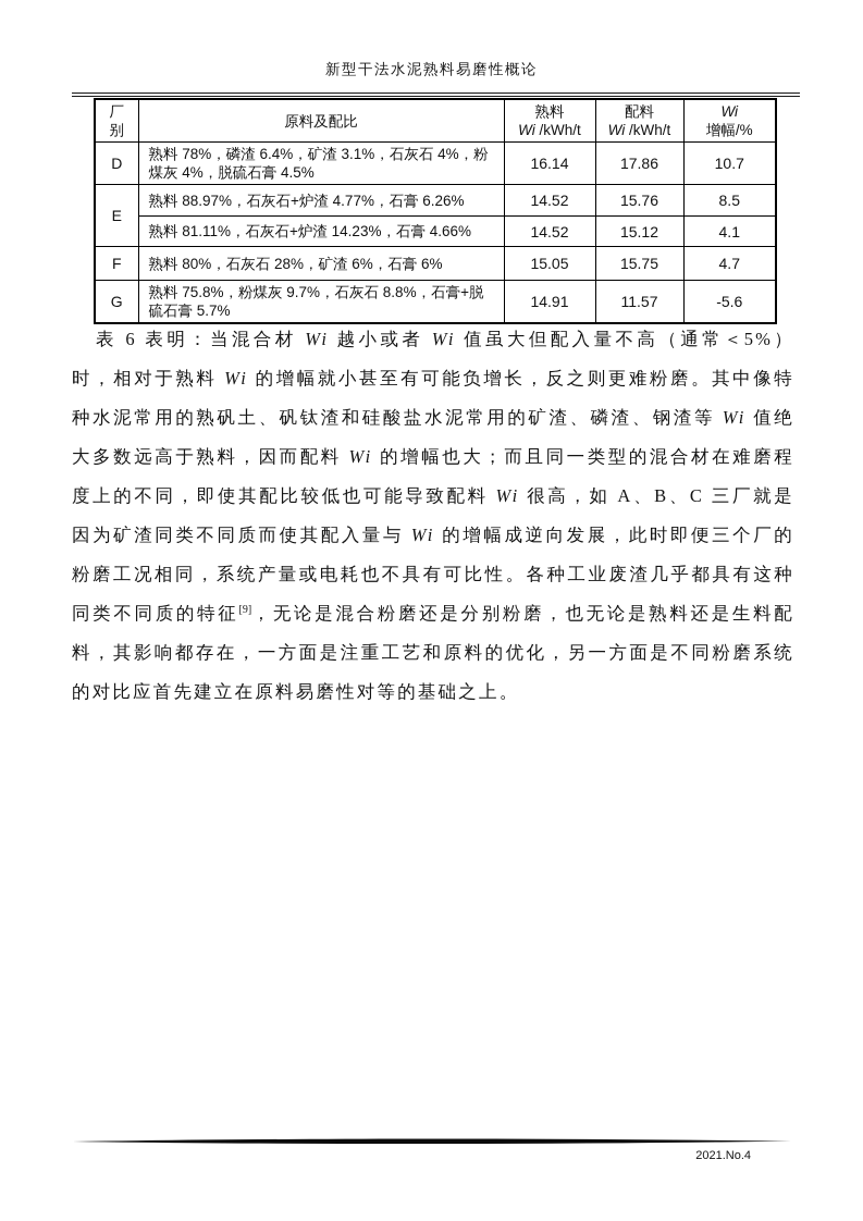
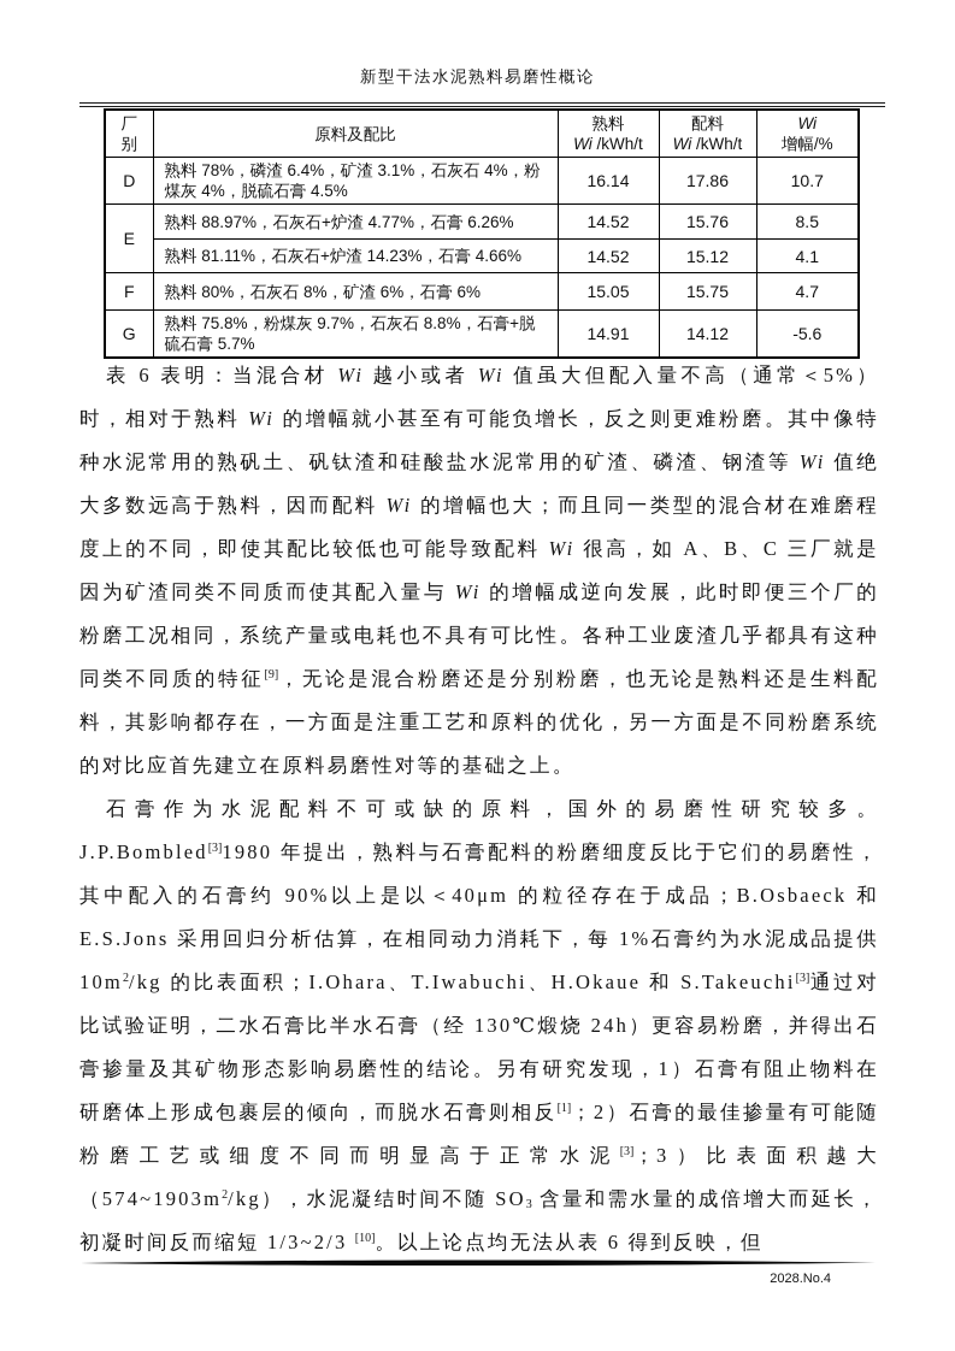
  新型干法水泥熟料易磨性概论
  厂别	原料及配比	熟料Wi /kWh/t	配料Wi /kWh/t	Wi增幅/%
  D	熟料 78%，磷渣 6.4%，矿渣 3.1%，石灰石 4%，粉煤灰 4%，脱硫石膏 4.5%	16.14	17.86	10.7
  E	熟料 88.97%，石灰石+炉渣 4.77%，石膏 6.26%	14.52	15.76	8.5
  熟料 81.11%，石灰石+炉渣 14.23%，石膏 4.66%	14.52	15.12	4.1
- F	熟料 80%，石灰石 28%，矿渣 6%，石膏 6%	15.05	15.75	4.7
+ F	熟料 80%，石灰石 8%，矿渣 6%，石膏 6%	15.05	15.75	4.7
- G	熟料 75.8%，粉煤灰 9.7%，石灰石 8.8%，石膏+脱硫石膏 5.7%	14.91	11.57	-5.6
+ G	熟料 75.8%，粉煤灰 9.7%，石灰石 8.8%，石膏+脱硫石膏 5.7%	14.91	14.12	-5.6
  表 6 表明：当混合材 Wi 越小或者 Wi 值虽大但配入量不高（通常＜5%）时，相对于熟料 Wi 的增幅就小甚至有可能负增长，反之则更难粉磨。其中像特种水泥常用的熟矾土、矾钛渣和硅酸盐水泥常用的矿渣、磷渣、钢渣等 Wi 值绝大多数远高于熟料，因而配料 Wi 的增幅也大；而且同一类型的混合材在难磨程度上的不同，即使其配比较低也可能导致配料 Wi 很高，如 A、B、C 三厂就是因为矿渣同类不同质而使其配入量与 Wi 的增幅成逆向发展，此时即便三个厂的粉磨工况相同，系统产量或电耗也不具有可比性。各种工业废渣几乎都具有这种同类不同质的特征[9]，无论是混合粉磨还是分别粉磨，也无论是熟料还是生料配料，其影响都存在，一方面是注重工艺和原料的优化，另一方面是不同粉磨系统的对比应首先建立在原料易磨性对等的基础之上。
+ 石膏作为水泥配料不可或缺的原料，国外的易磨性研究较多。J.P.Bombled[3]1980 年提出，熟料与石膏配料的粉磨细度反比于它们的易磨性，其中配入的石膏约 90%以上是以＜40μm 的粒径存在于成品；B.Osbaeck 和 E.S.Jons 采用回归分析估算，在相同动力消耗下，每 1%石膏约为水泥成品提供 10m2/kg 的比表面积；I.Ohara、T.Iwabuchi、H.Okaue 和 S.Takeuchi[3]通过对比试验证明，二水石膏比半水石膏（经 130℃煅烧 24h）更容易粉磨，并得出石膏掺量及其矿物形态影响易磨性的结论。另有研究发现，1）石膏有阻止物料在研磨体上形成包裹层的倾向，而脱水石膏则相反[1]；2）石膏的最佳掺量有可能随粉磨工艺或细度不同而明显高于正常水泥[3]；3）比表面积越大（574~1903m2/kg），水泥凝结时间不随 SO3 含量和需水量的成倍增大而延长，初凝时间反而缩短 1/3~2/3 [10]。以上论点均无法从表 6 得到反映，但
- 2021.No.4
+ 2028.No.4
